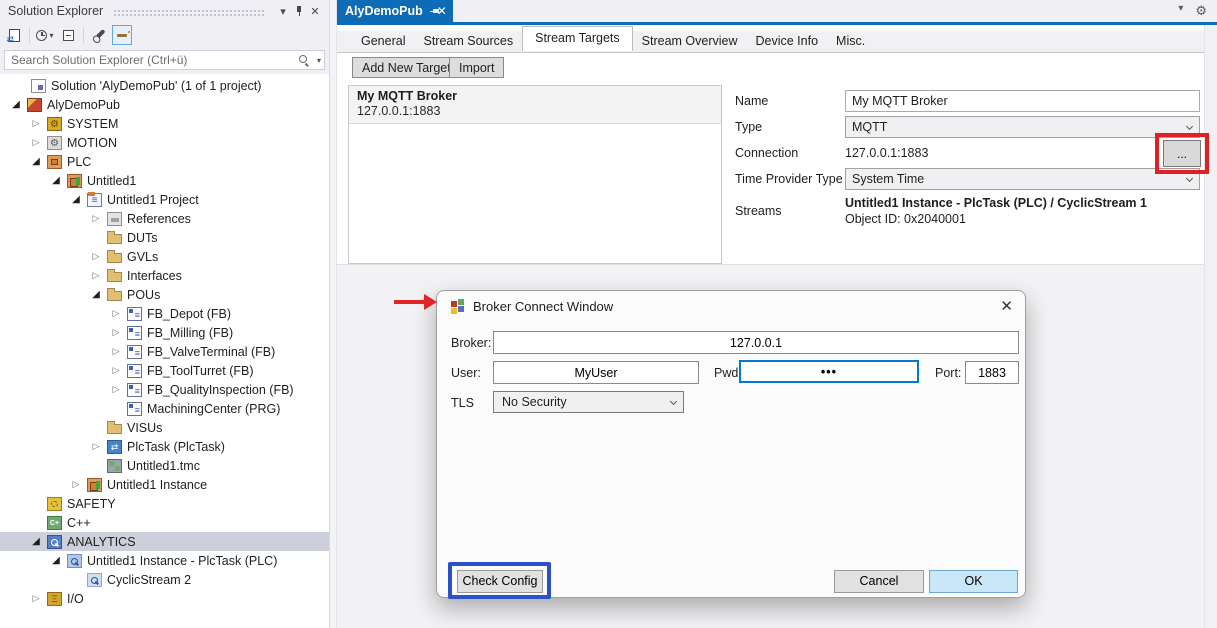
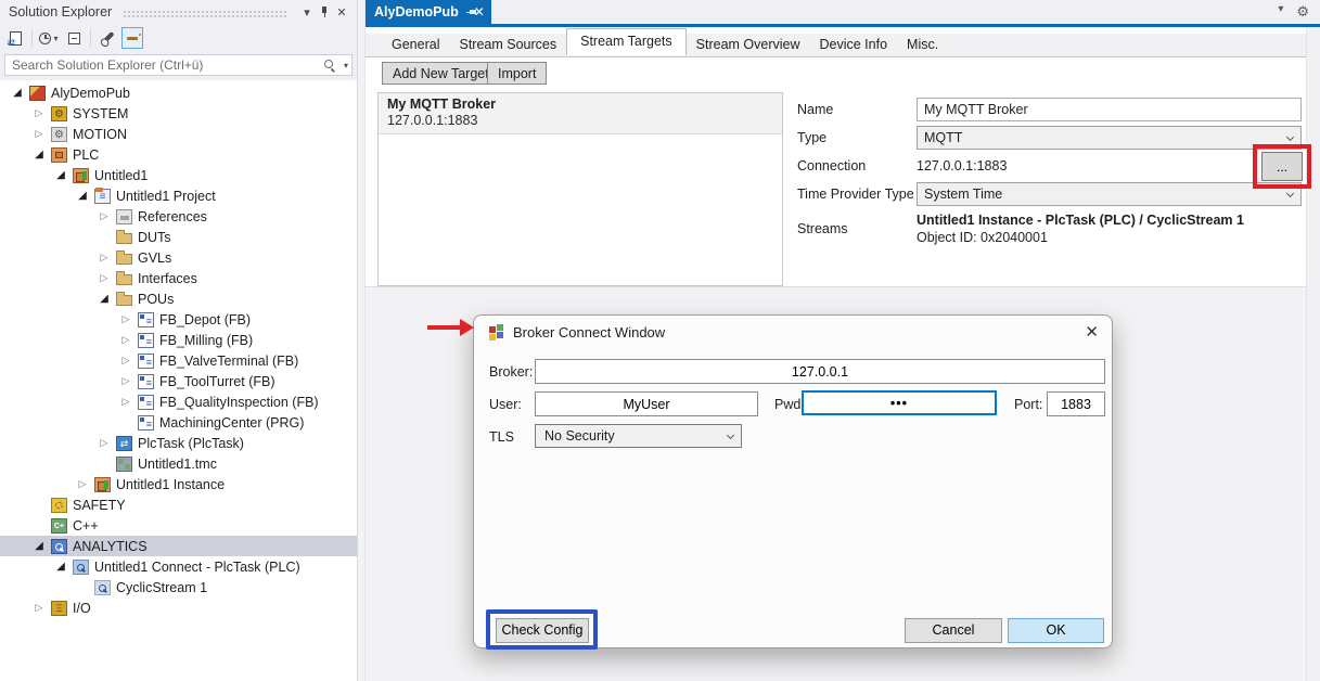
  Solution Explorer
  ▾
  ✕
  ▾
  Search Solution Explorer (Ctrl+ü)
  ▾
- Solution 'AlyDemoPub' (1 of 1 project)
  ◢
  AlyDemoPub
  ▷
  SYSTEM
  ▷
  MOTION
  ◢
  PLC
  ◢
  Untitled1
  ◢
  Untitled1 Project
  ▷
  References
  DUTs
  ▷
  GVLs
  ▷
  Interfaces
  ◢
  POUs
  ▷
  FB_Depot (FB)
  ▷
  FB_Milling (FB)
  ▷
  FB_ValveTerminal (FB)
  ▷
  FB_ToolTurret (FB)
  ▷
  FB_QualityInspection (FB)
  MachiningCenter (PRG)
- VISUs
  ▷
  PlcTask (PlcTask)
  Untitled1.tmc
  ▷
  Untitled1 Instance
  SAFETY
  C++
  ◢
  ANALYTICS
  ◢
- Untitled1 Instance - PlcTask (PLC)
+ Untitled1 Connect - PlcTask (PLC)
- CyclicStream 2
+ CyclicStream 1
  ▷
  I/O
  AlyDemoPub
  ✕
  ▾
  ⚙
  General
  Stream Sources
  Stream Targets
  Stream Overview
  Device Info
  Misc.
  Add New Targe
  Import
  My MQTT Broker
  127.0.0.1:1883
  Name
  My MQTT Broker
  Type
  MQTT
  Connection
  127.0.0.1:1883
  ...
  Time Provider Type
  System Time
  Streams
  Untitled1 Instance - PlcTask (PLC) / CyclicStream 1
  Object ID: 0x2040001
  Broker Connect Window
  ✕
  Broker:
  127.0.0.1
  User:
  MyUser
  Pwd
  •••
  Port:
  1883
  TLS
  No Security
  Check Config
  Cancel
  OK
